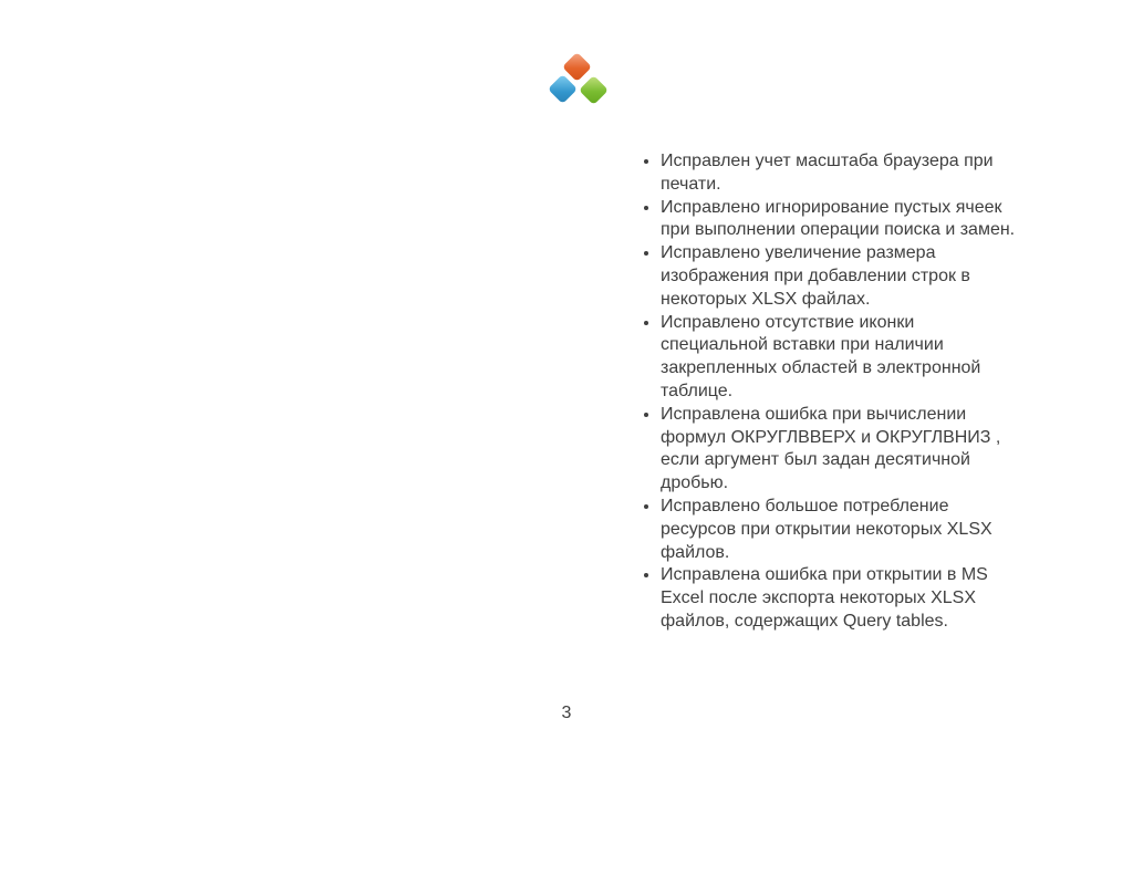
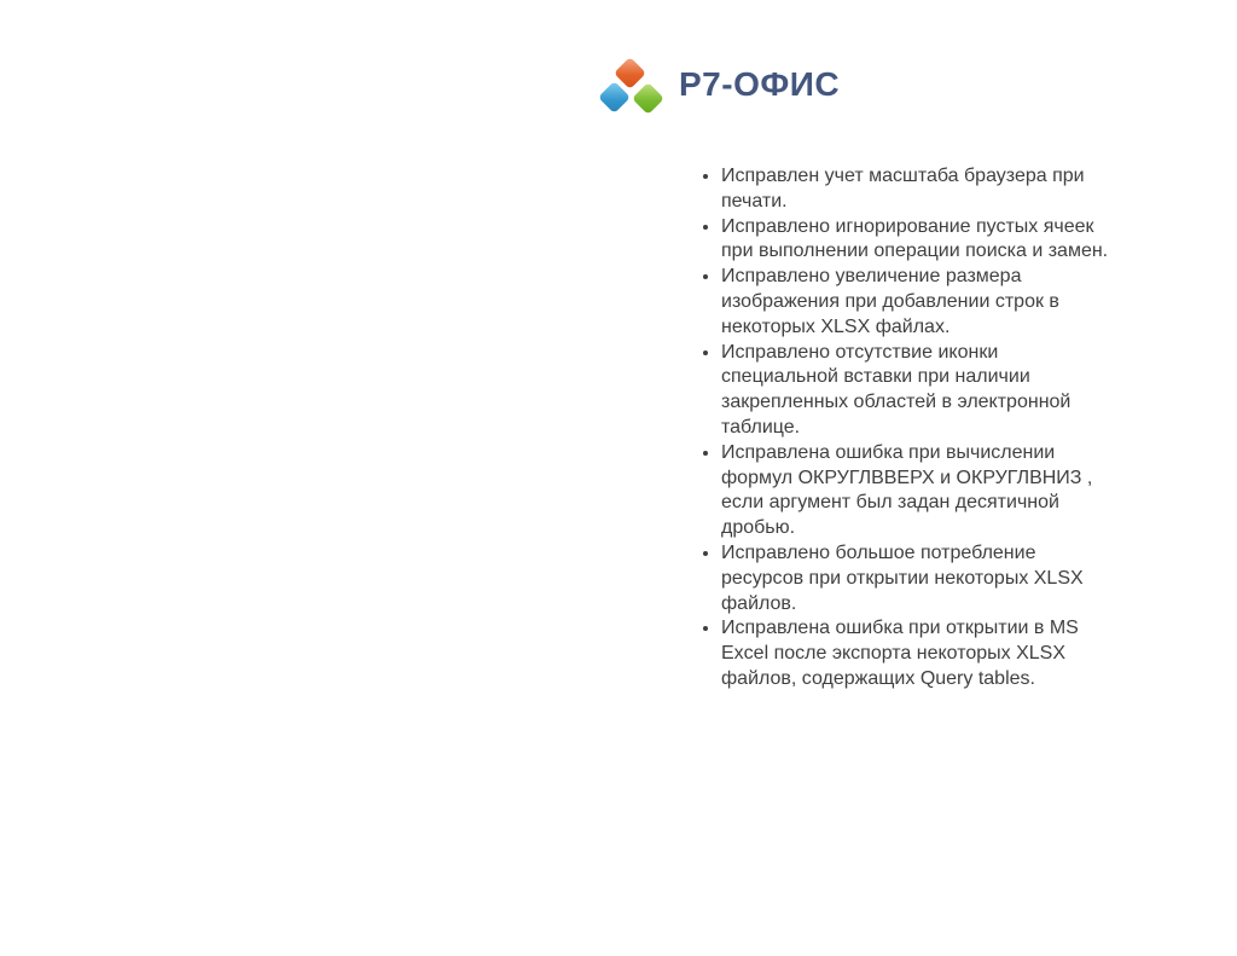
+ Р7-ОФИС
  Исправлен учет масштаба браузера при
  печати.
  Исправлено игнорирование пустых ячеек
  при выполнении операции поиска и замен.
  Исправлено увеличение размера
  изображения при добавлении строк в
  некоторых XLSX файлах.
  Исправлено отсутствие иконки
  специальной вставки при наличии
  закрепленных областей в электронной
  таблице.
  Исправлена ошибка при вычислении
  формул ОКРУГЛВВЕРХ и ОКРУГЛВНИЗ ,
  если аргумент был задан десятичной
  дробью.
  Исправлено большое потребление
  ресурсов при открытии некоторых XLSX
  файлов.
  Исправлена ошибка при открытии в MS
  Excel после экспорта некоторых XLSX
  файлов, содержащих Query tables.
- 3
